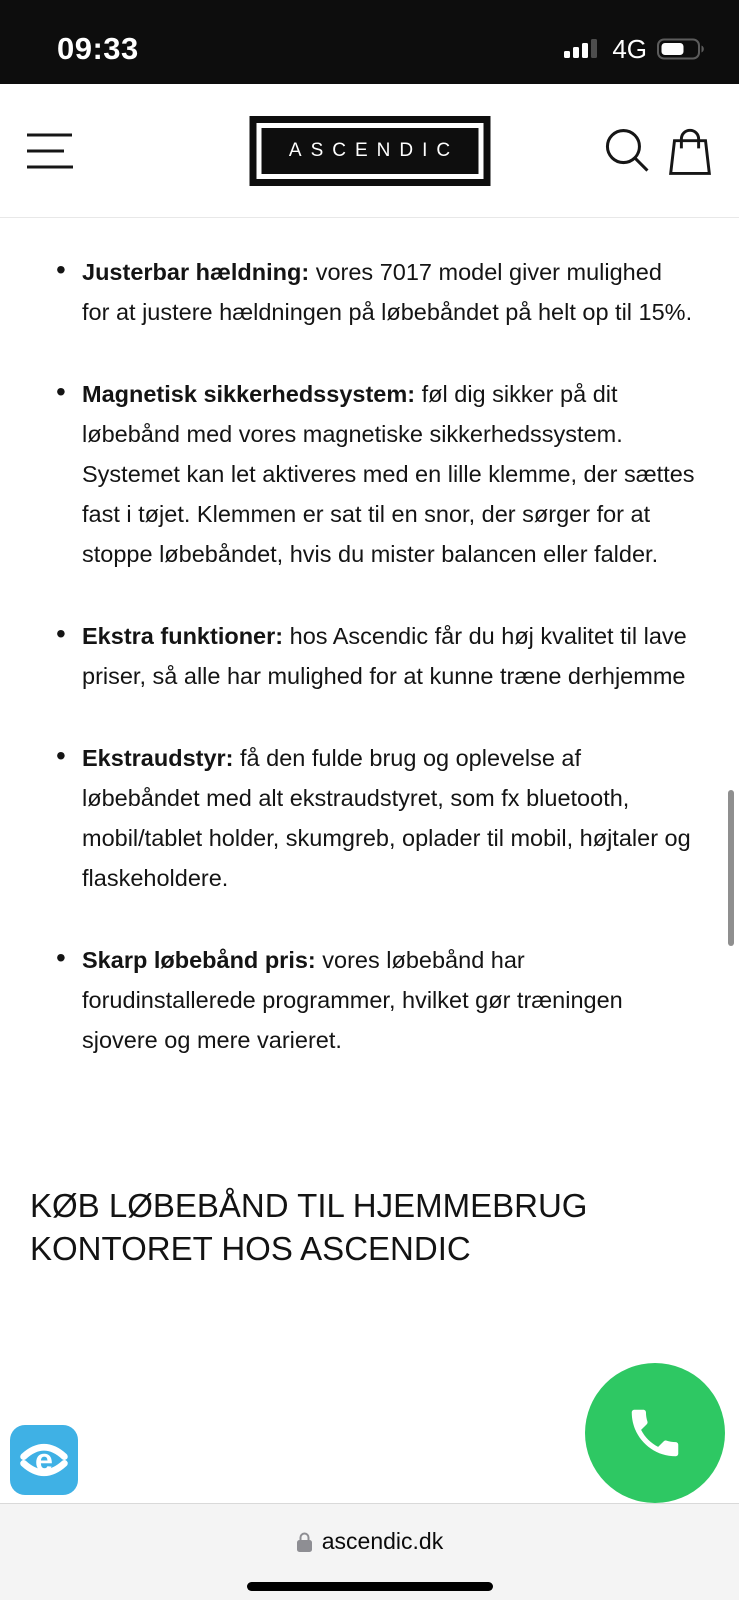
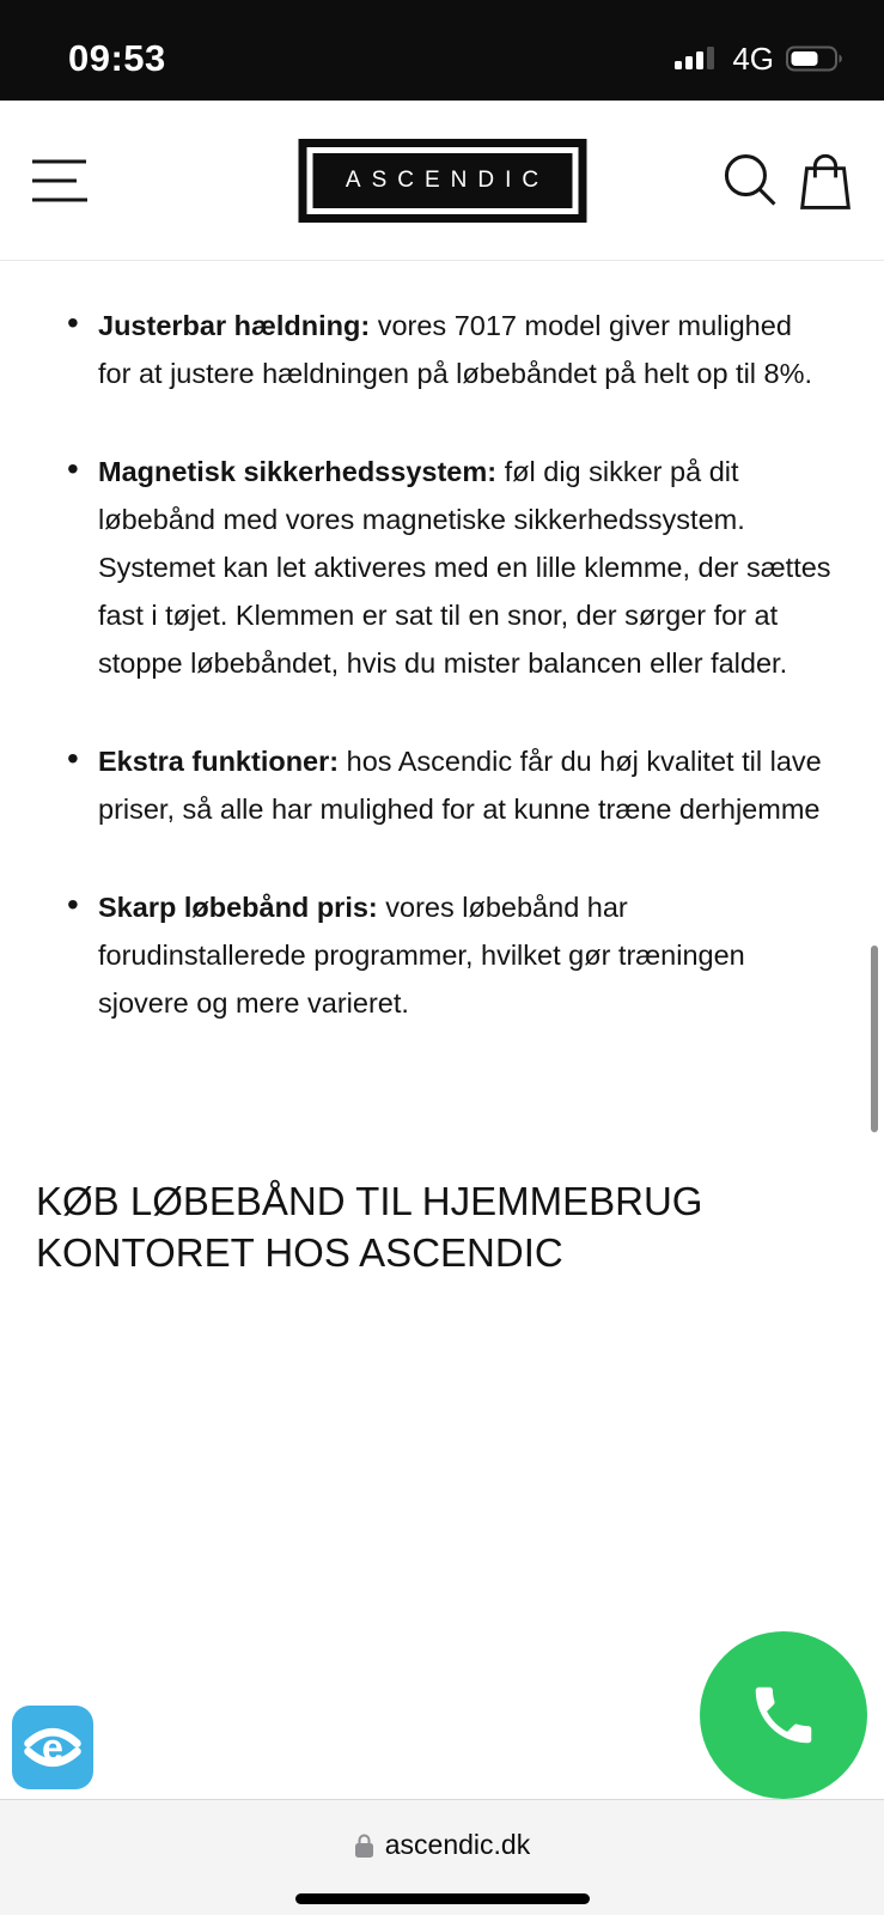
- 09:33
+ 09:53
  4G
  ASCENDIC
- Justerbar hældning: vores 7017 model giver mulighed for at justere hældningen på løbebåndet på helt op til 15%.
+ Justerbar hældning: vores 7017 model giver mulighed for at justere hældningen på løbebåndet på helt op til 8%.
  Magnetisk sikkerhedssystem: føl dig sikker på dit løbebånd med vores magnetiske sikkerhedssystem. Systemet kan let aktiveres med en lille klemme, der sættes fast i tøjet. Klemmen er sat til en snor, der sørger for at stoppe løbebåndet, hvis du mister balancen eller falder.
  Ekstra funktioner: hos Ascendic får du høj kvalitet til lave priser, så alle har mulighed for at kunne træne derhjemme
- Ekstraudstyr: få den fulde brug og oplevelse af løbebåndet med alt ekstraudstyret, som fx bluetooth, mobil/tablet holder, skumgreb, oplader til mobil, højtaler og flaskeholdere.
  Skarp løbebånd pris: vores løbebånd har forudinstallerede programmer, hvilket gør træningen sjovere og mere varieret.
  KØB LØBEBÅND TIL HJEMMEBRUG
  KONTORET HOS ASCENDIC
  e
  ascendic.dk
